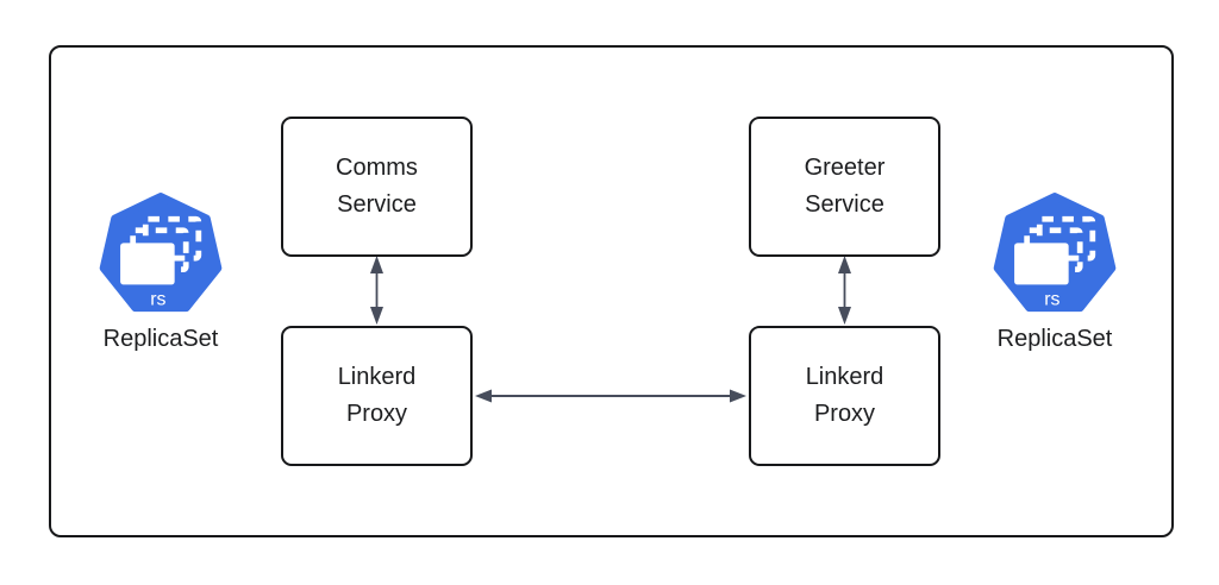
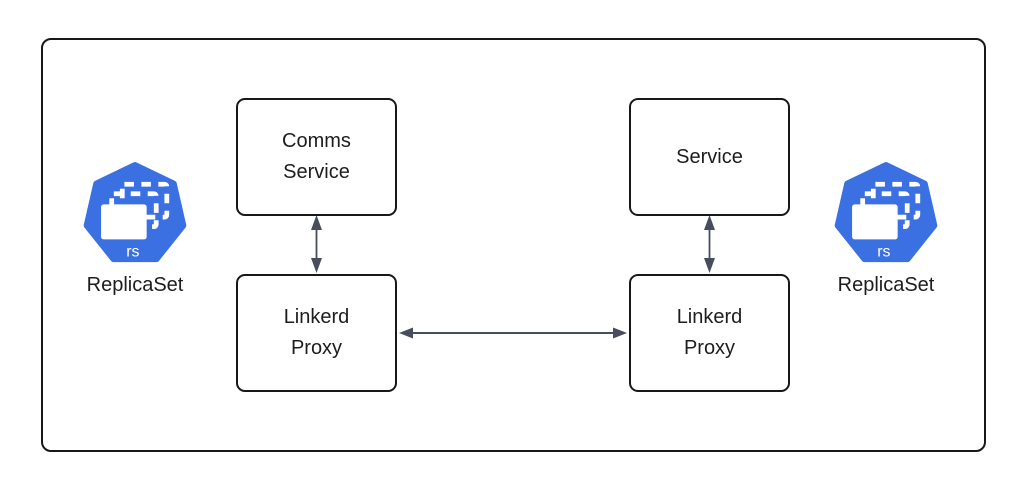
  Comms
  Service
- Greeter
  Service
  Linkerd
  Proxy
  Linkerd
  Proxy
  rs
  ReplicaSet
  rs
  ReplicaSet
